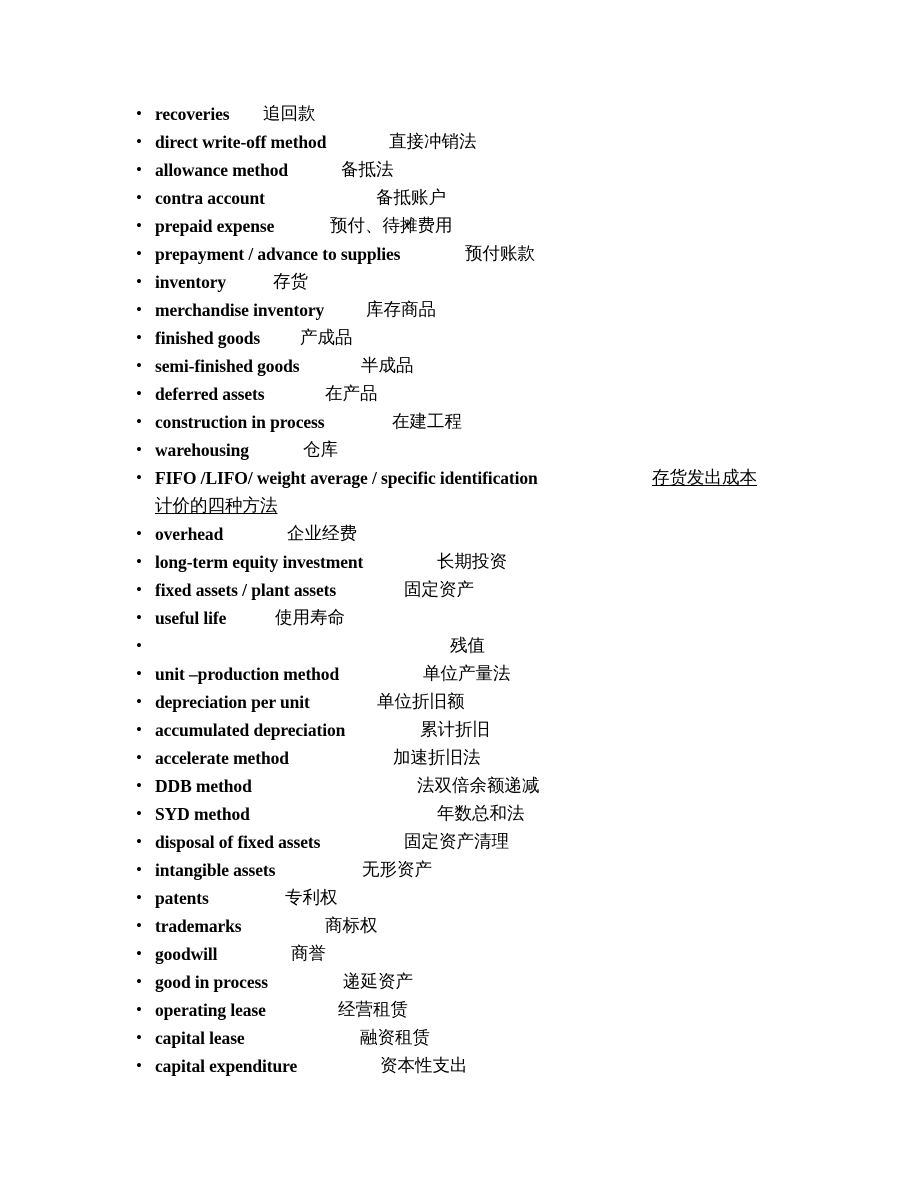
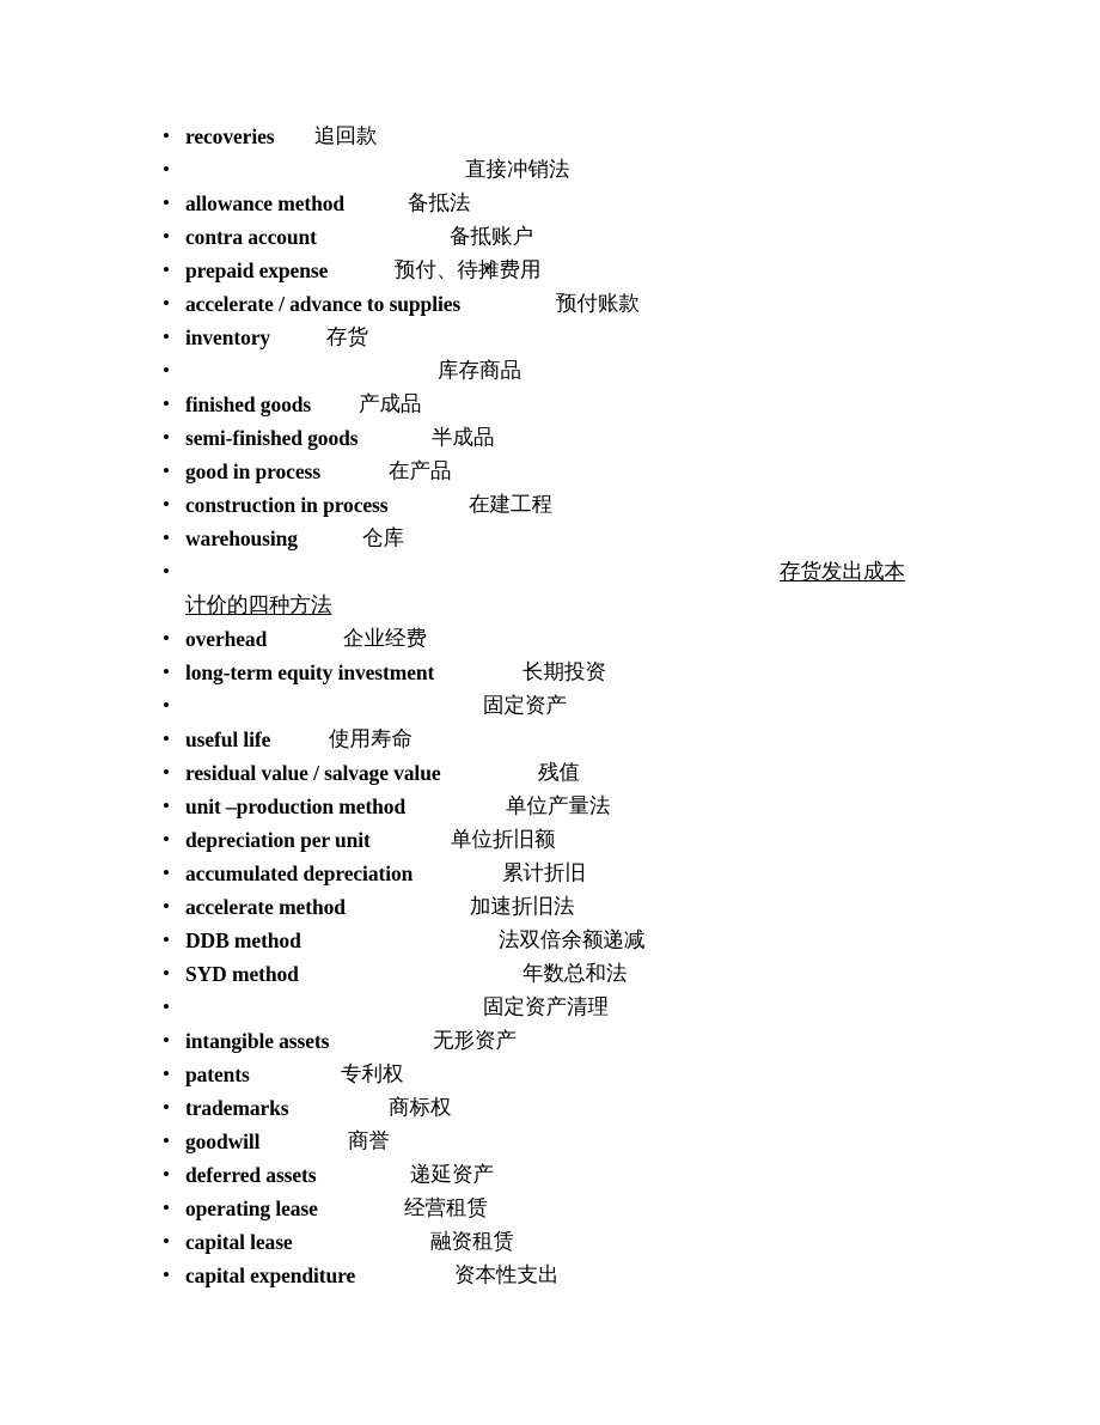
  •
  recoveries
  追回款
  •
- direct write-off method
  直接冲销法
  •
  allowance method
  备抵法
  •
  contra account
  备抵账户
  •
  prepaid expense
  预付、待摊费用
  •
- prepayment / advance to supplies
+ accelerate / advance to supplies
  预付账款
  •
  inventory
  存货
  •
- merchandise inventory
  库存商品
  •
  finished goods
  产成品
  •
  semi-finished goods
  半成品
  •
- deferred assets
+ good in process
  在产品
  •
  construction in process
  在建工程
  •
  warehousing
  仓库
  •
- FIFO /LIFO/ weight average / specific identification
  存货发出成本
  计价的四种方法
  •
  overhead
  企业经费
  •
  long-term equity investment
  长期投资
  •
- fixed assets / plant assets
  固定资产
  •
  useful life
  使用寿命
  •
+ residual value / salvage value
  残值
  •
  unit –production method
  单位产量法
  •
  depreciation per unit
  单位折旧额
  •
  accumulated depreciation
  累计折旧
  •
  accelerate method
  加速折旧法
  •
  DDB method
  法双倍余额递减
  •
  SYD method
  年数总和法
  •
- disposal of fixed assets
  固定资产清理
  •
  intangible assets
  无形资产
  •
  patents
  专利权
  •
  trademarks
  商标权
  •
  goodwill
  商誉
  •
- good in process
+ deferred assets
  递延资产
  •
  operating lease
  经营租赁
  •
  capital lease
  融资租赁
  •
  capital expenditure
  资本性支出
